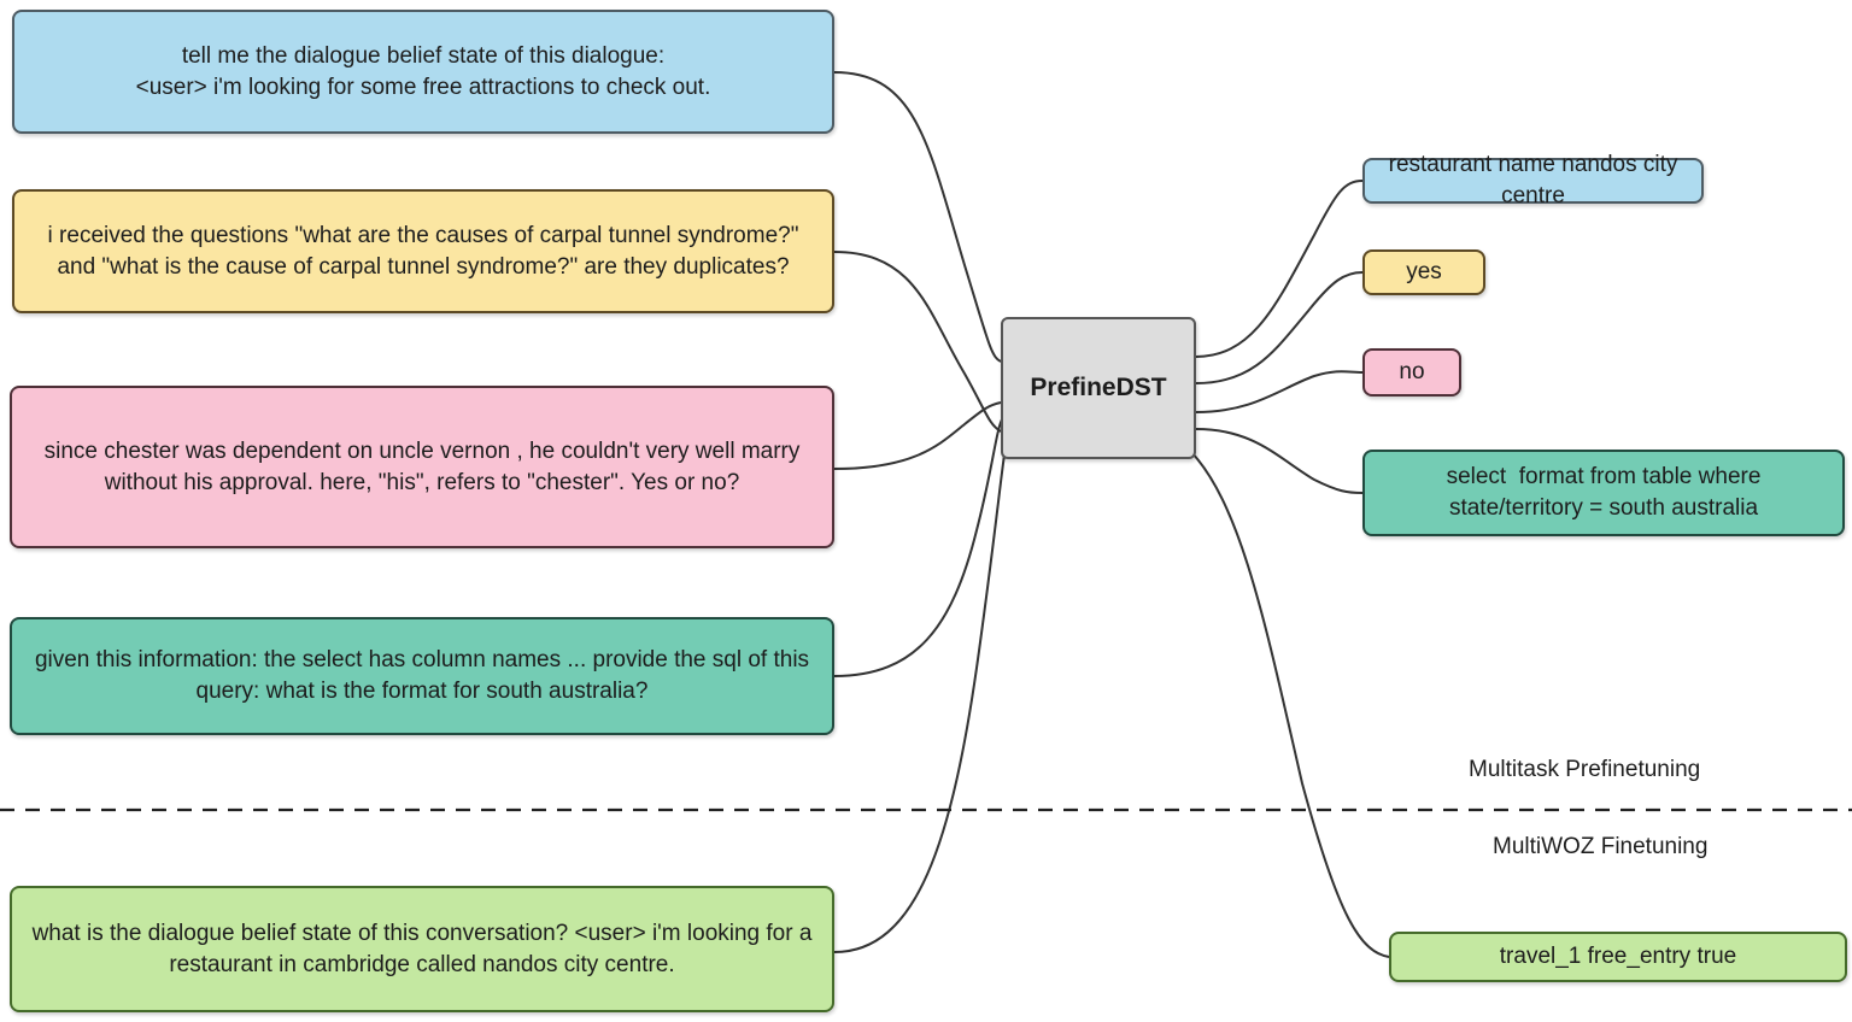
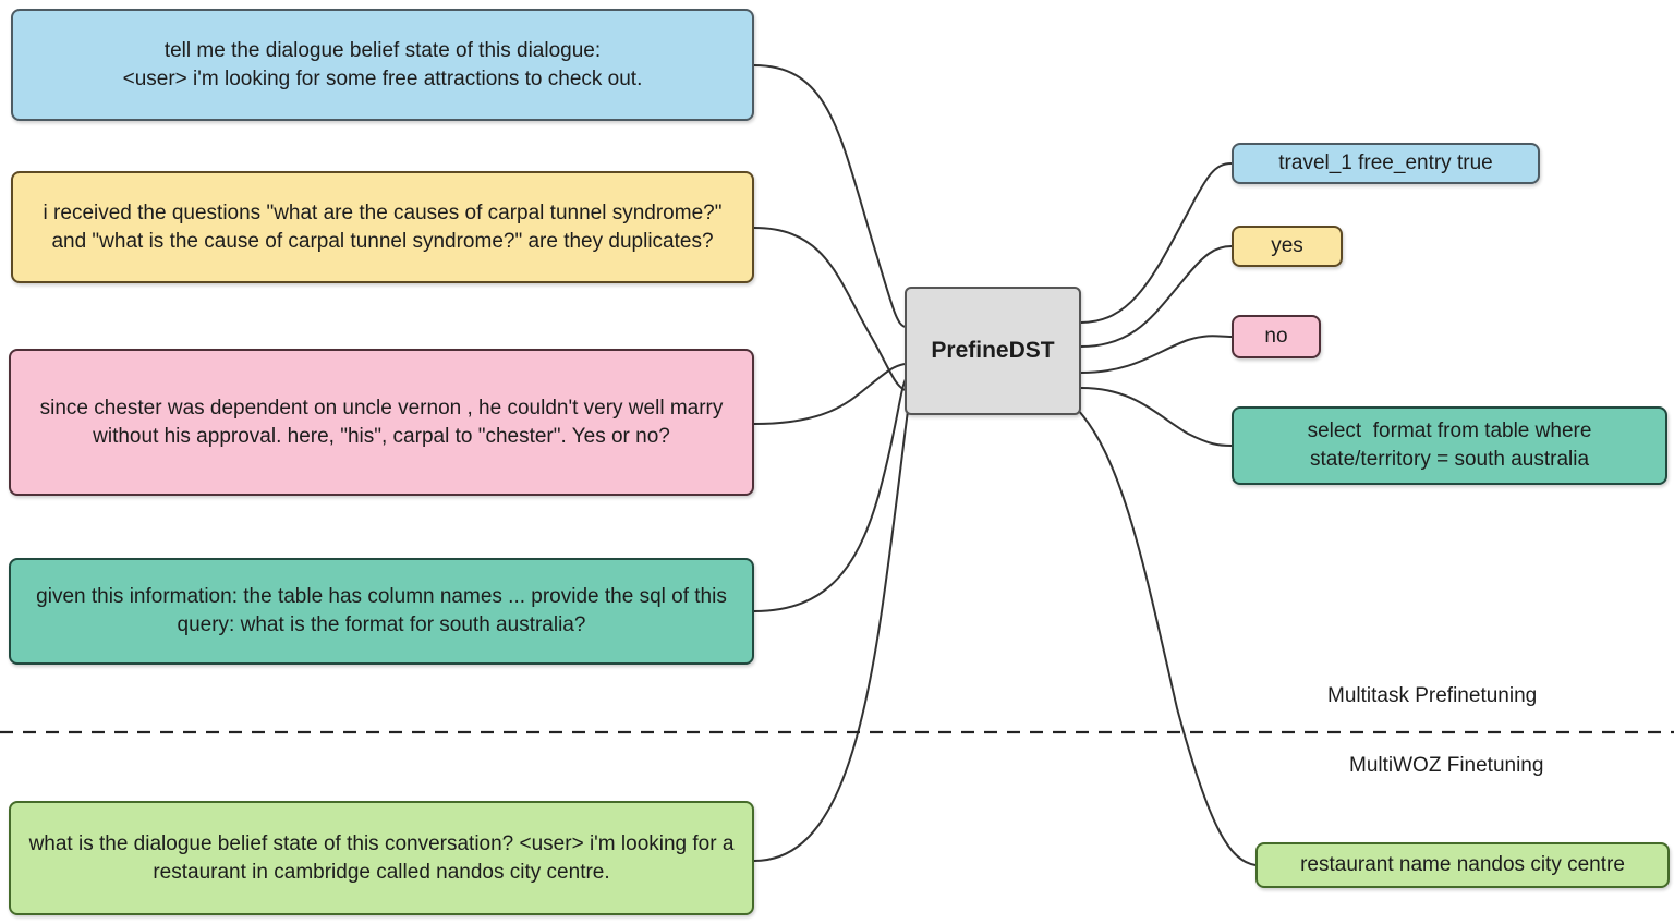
  tell me the dialogue belief state of this dialogue:
  <user> i'm looking for some free attractions to check out.
  i received the questions "what are the causes of carpal tunnel syndrome?" and "what is the cause of carpal tunnel syndrome?" are they duplicates?
- since chester was dependent on uncle vernon , he couldn't very well marry without his approval. here, "his", refers to "chester". Yes or no?
+ since chester was dependent on uncle vernon , he couldn't very well marry without his approval. here, "his", carpal to "chester". Yes or no?
- given this information: the select has column names ... provide the sql of this query: what is the format for south australia?
+ given this information: the table has column names ... provide the sql of this query: what is the format for south australia?
  what is the dialogue belief state of this conversation? <user> i'm looking for a restaurant in cambridge called nandos city centre.
- restaurant name nandos city centre
+ travel_1 free_entry true
  yes
  no
  select format from table where state/territory = south australia
- travel_1 free_entry true
+ restaurant name nandos city centre
  PrefineDST
  Multitask Prefinetuning
  MultiWOZ Finetuning
